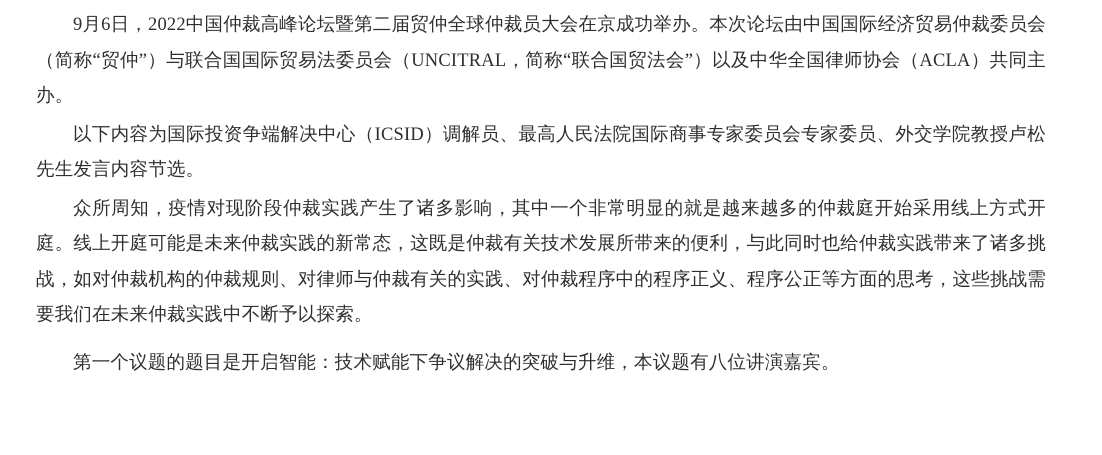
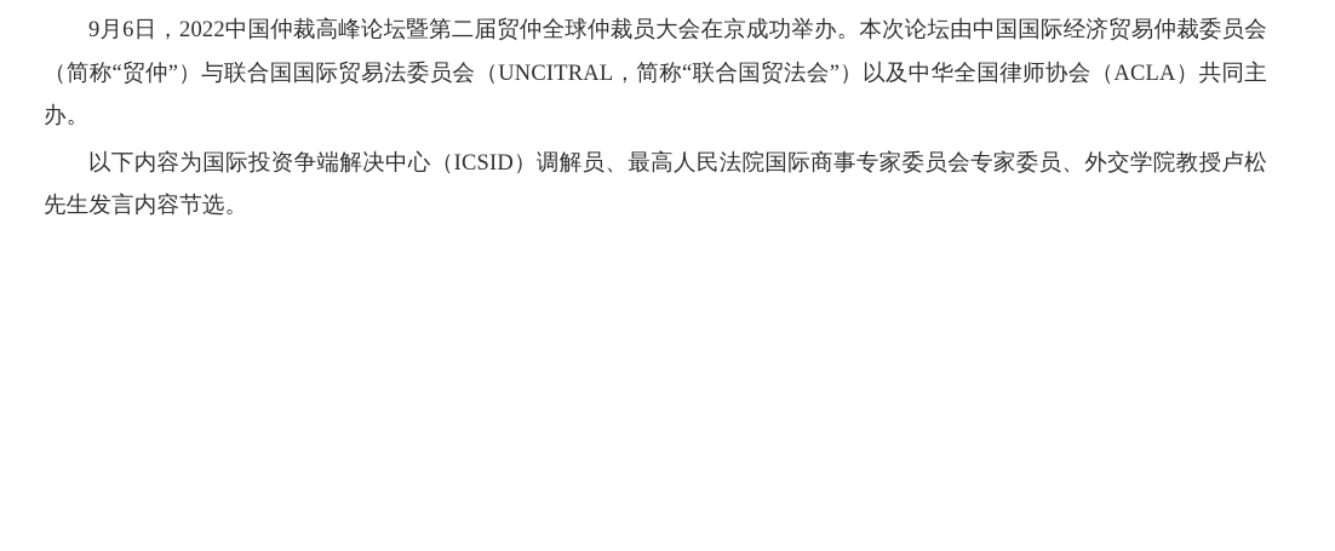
  9月6日，2022中国仲裁高峰论坛暨第二届贸仲全球仲裁员大会在京成功举办。本次论坛由中国国际经济贸易仲裁委员会（简称“贸仲”）与联合国国际贸易法委员会（UNCITRAL，简称“联合国贸法会”）以及中华全国律师协会（ACLA）共同主办。
  以下内容为国际投资争端解决中心（ICSID）调解员、最高人民法院国际商事专家委员会专家委员、外交学院教授卢松先生发言内容节选。
- 众所周知，疫情对现阶段仲裁实践产生了诸多影响，其中一个非常明显的就是越来越多的仲裁庭开始采用线上方式开庭。线上开庭可能是未来仲裁实践的新常态，这既是仲裁有关技术发展所带来的便利，与此同时也给仲裁实践带来了诸多挑战，如对仲裁机构的仲裁规则、对律师与仲裁有关的实践、对仲裁程序中的程序正义、程序公正等方面的思考，这些挑战需要我们在未来仲裁实践中不断予以探索。
- 第一个议题的题目是开启智能：技术赋能下争议解决的突破与升维，本议题有八位讲演嘉宾。
